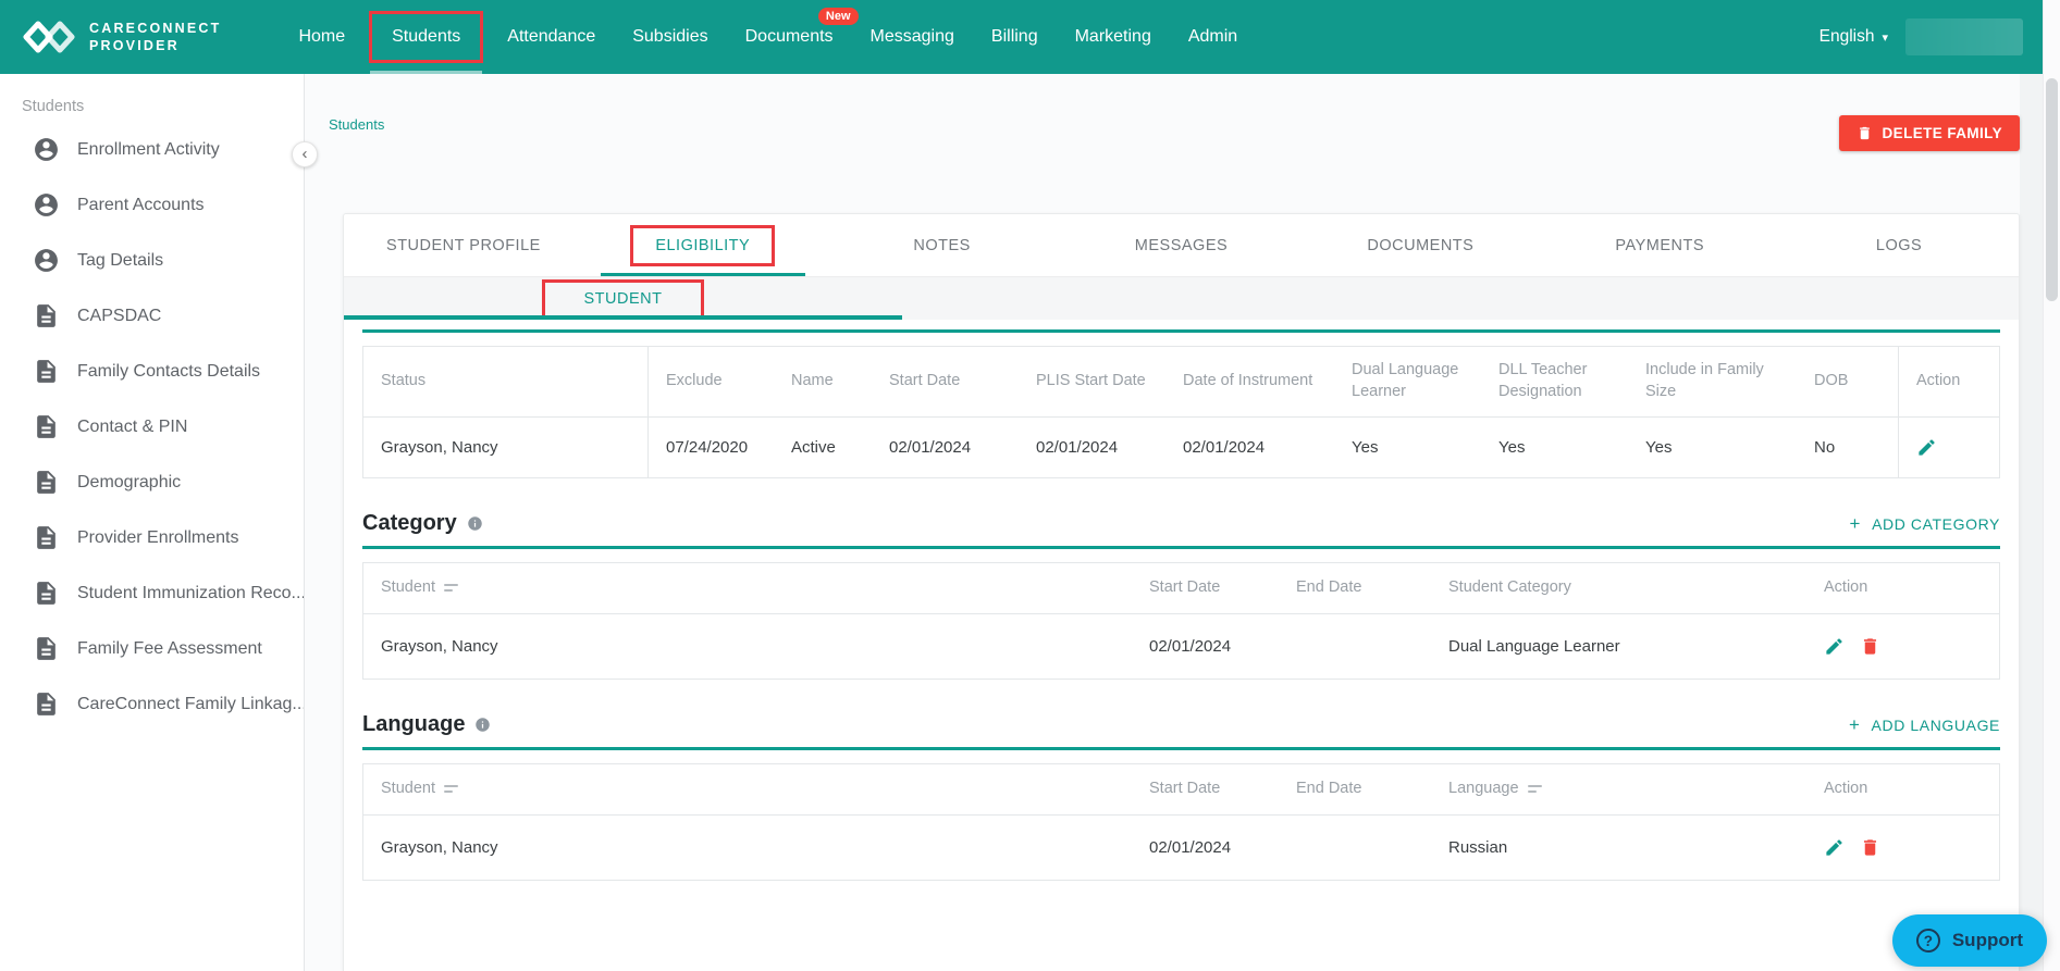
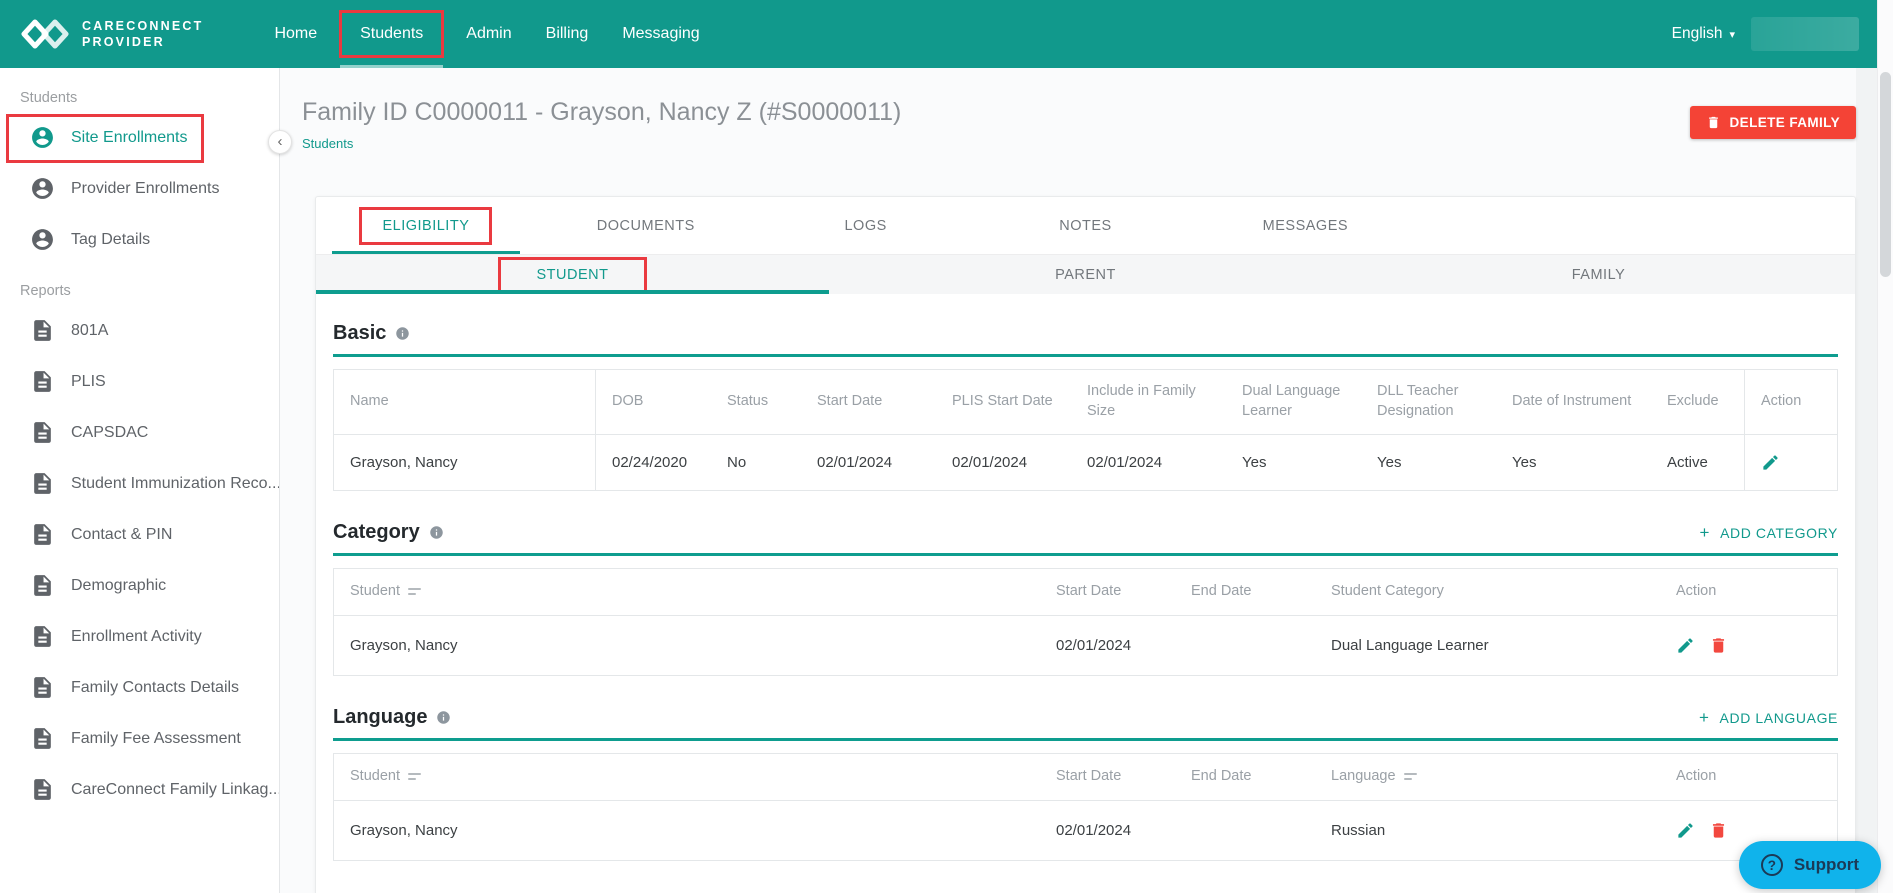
  CARECONNECT
  PROVIDER
  Home
  Students
- Attendance
- Subsidies
- Documents
- New
- Messaging
+ Admin
  Billing
- Marketing
- Admin
+ Messaging
  English
  ▾
  Students
+ Site Enrollments
- Enrollment Activity
+ Provider Enrollments
- Parent Accounts
  Tag Details
+ Reports
+ 801A
+ PLIS
  CAPSDAC
- Family Contacts Details
+ Student Immunization Reco...
  Contact & PIN
  Demographic
- Provider Enrollments
+ Enrollment Activity
- Student Immunization Reco...
+ Family Contacts Details
  Family Fee Assessment
  CareConnect Family Linkag..
  ‹
+ Family ID C0000011 - Grayson, Nancy Z (#S0000011)
  Students
  DELETE FAMILY
- STUDENT PROFILE
  ELIGIBILITY
- NOTES
+ DOCUMENTS
- MESSAGES
+ LOGS
- DOCUMENTS
+ NOTES
- PAYMENTS
- LOGS
+ MESSAGES
  STUDENT
+ PARENT
+ FAMILY
+ Basic
- Status
+ Name
- Exclude
+ DOB
- Name
+ Status
  Start Date
  PLIS Start Date
- Date of Instrument
+ Include in Family Size
  Dual Language Learner
  DLL Teacher Designation
- Include in Family Size
+ Date of Instrument
- DOB
+ Exclude
  Action
  Grayson, Nancy
- 07/24/2020
+ 02/24/2020
- Active
+ No
  02/01/2024
  02/01/2024
  02/01/2024
  Yes
  Yes
  Yes
- No
+ Active
  Category
  +
  ADD CATEGORY
  Student
  Start Date
  End Date
  Student Category
  Action
  Grayson, Nancy
  02/01/2024
  Dual Language Learner
  Language
  +
  ADD LANGUAGE
  Student
  Start Date
  End Date
  Language
  Action
  Grayson, Nancy
  02/01/2024
  Russian
  ?
  Support
